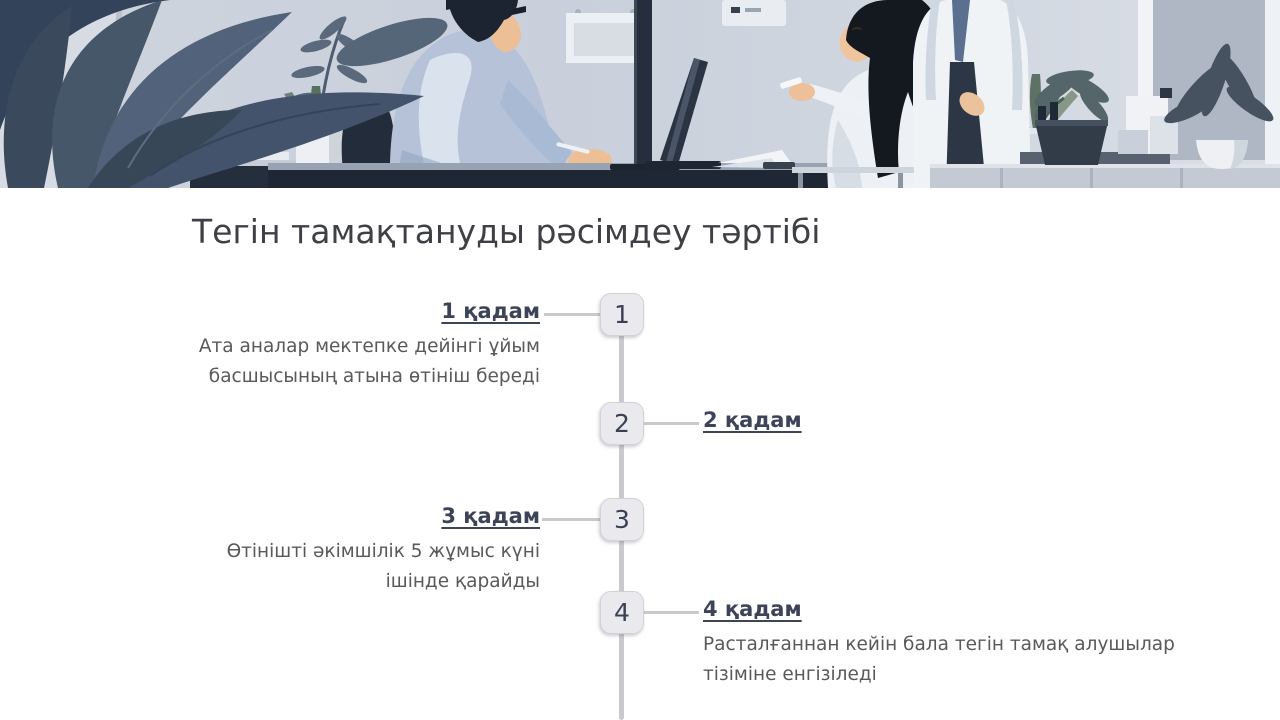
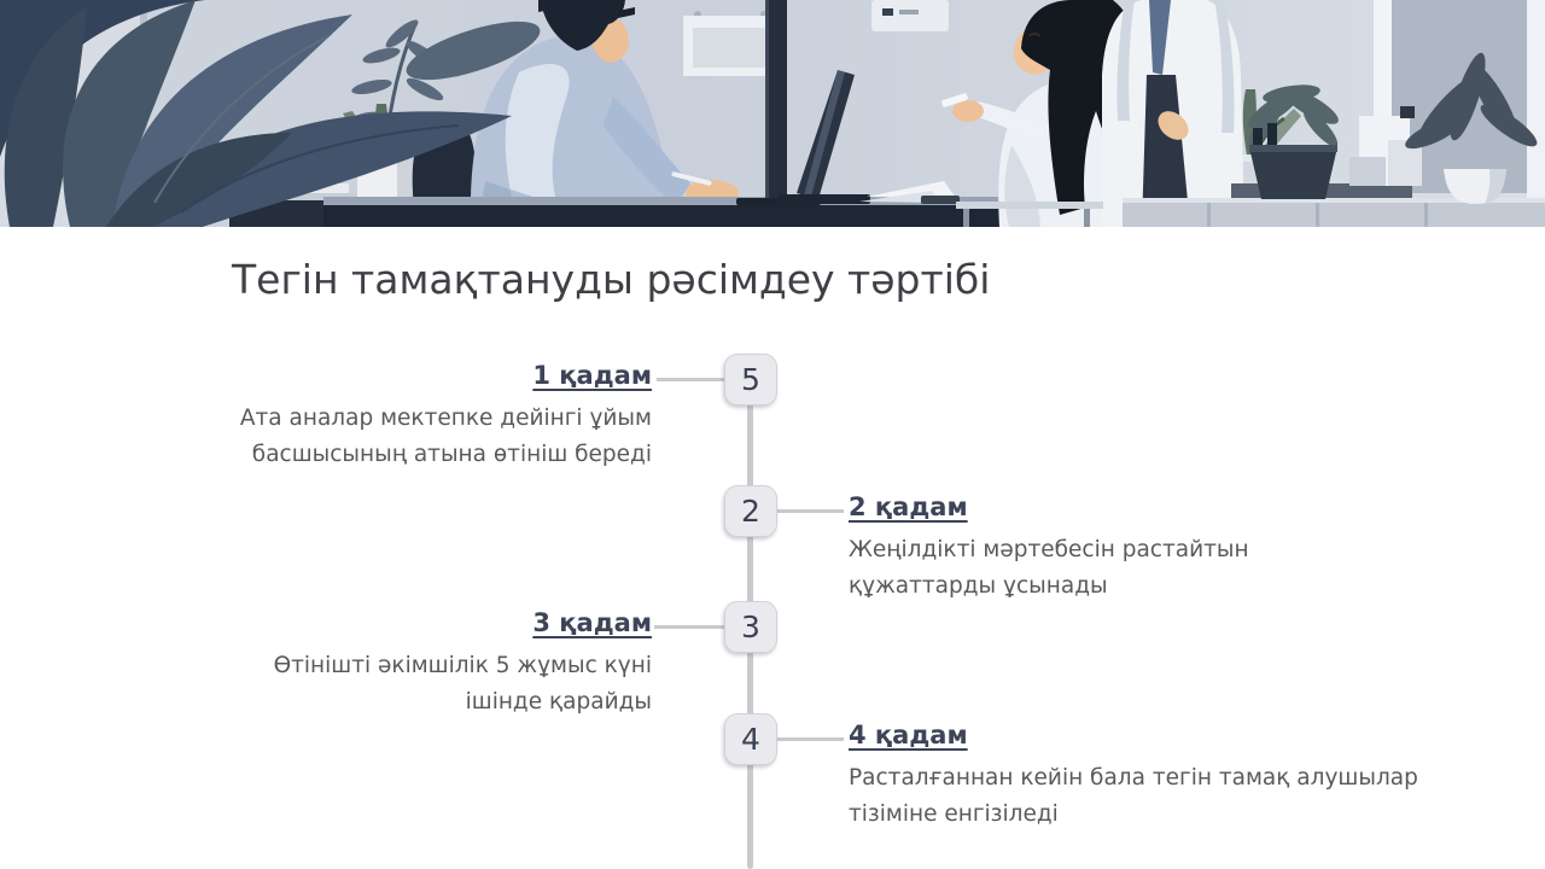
  Тегін тамақтануды рәсімдеу тәртібі
- 1
+ 5
  2
  3
  4
  1 қадам
  Ата аналар мектепке дейінгі ұйым басшысының атына өтініш береді
  2 қадам
+ Жеңілдікті мәртебесін растайтын құжаттарды ұсынады
  3 қадам
  Өтінішті әкімшілік 5 жұмыс күні ішінде қарайды
  4 қадам
  Расталғаннан кейін бала тегін тамақ алушылар тізіміне енгізіледі
